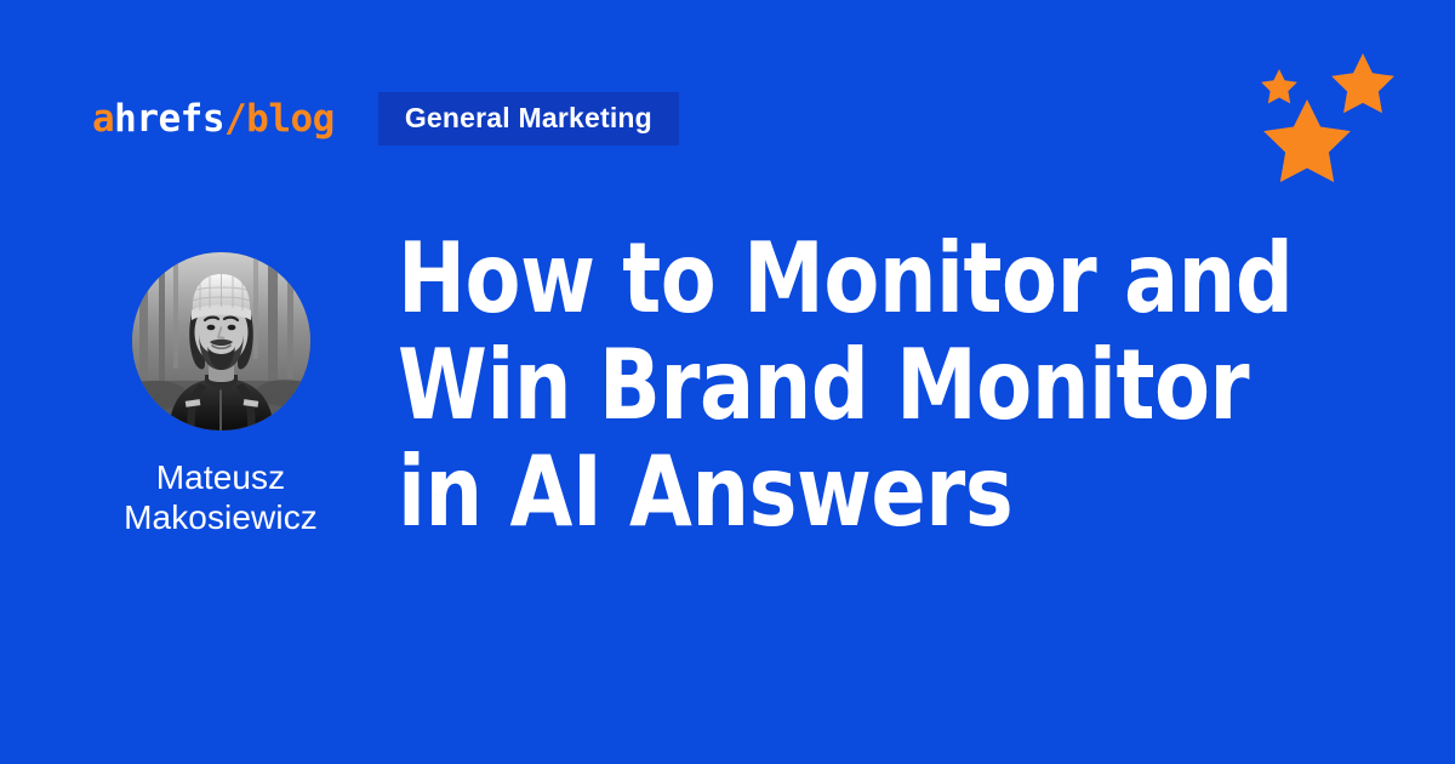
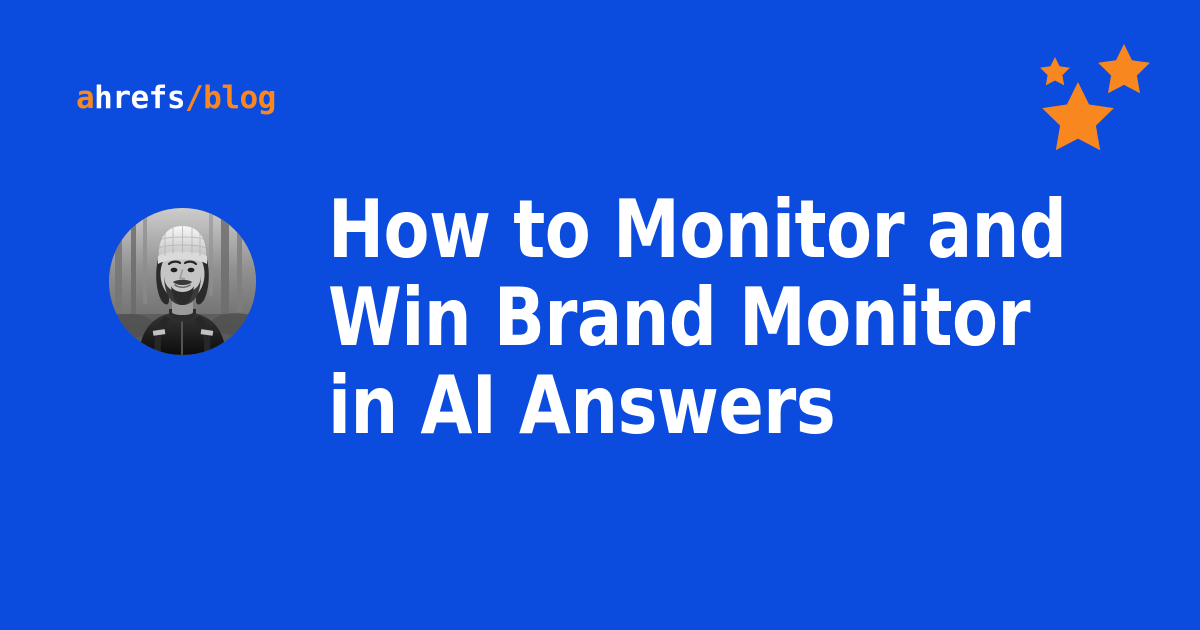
  a
  hrefs
  /blog
- General Marketing
- Mateusz Makosiewicz
  How to Monitor and Win Brand Monitor in AI Answers
